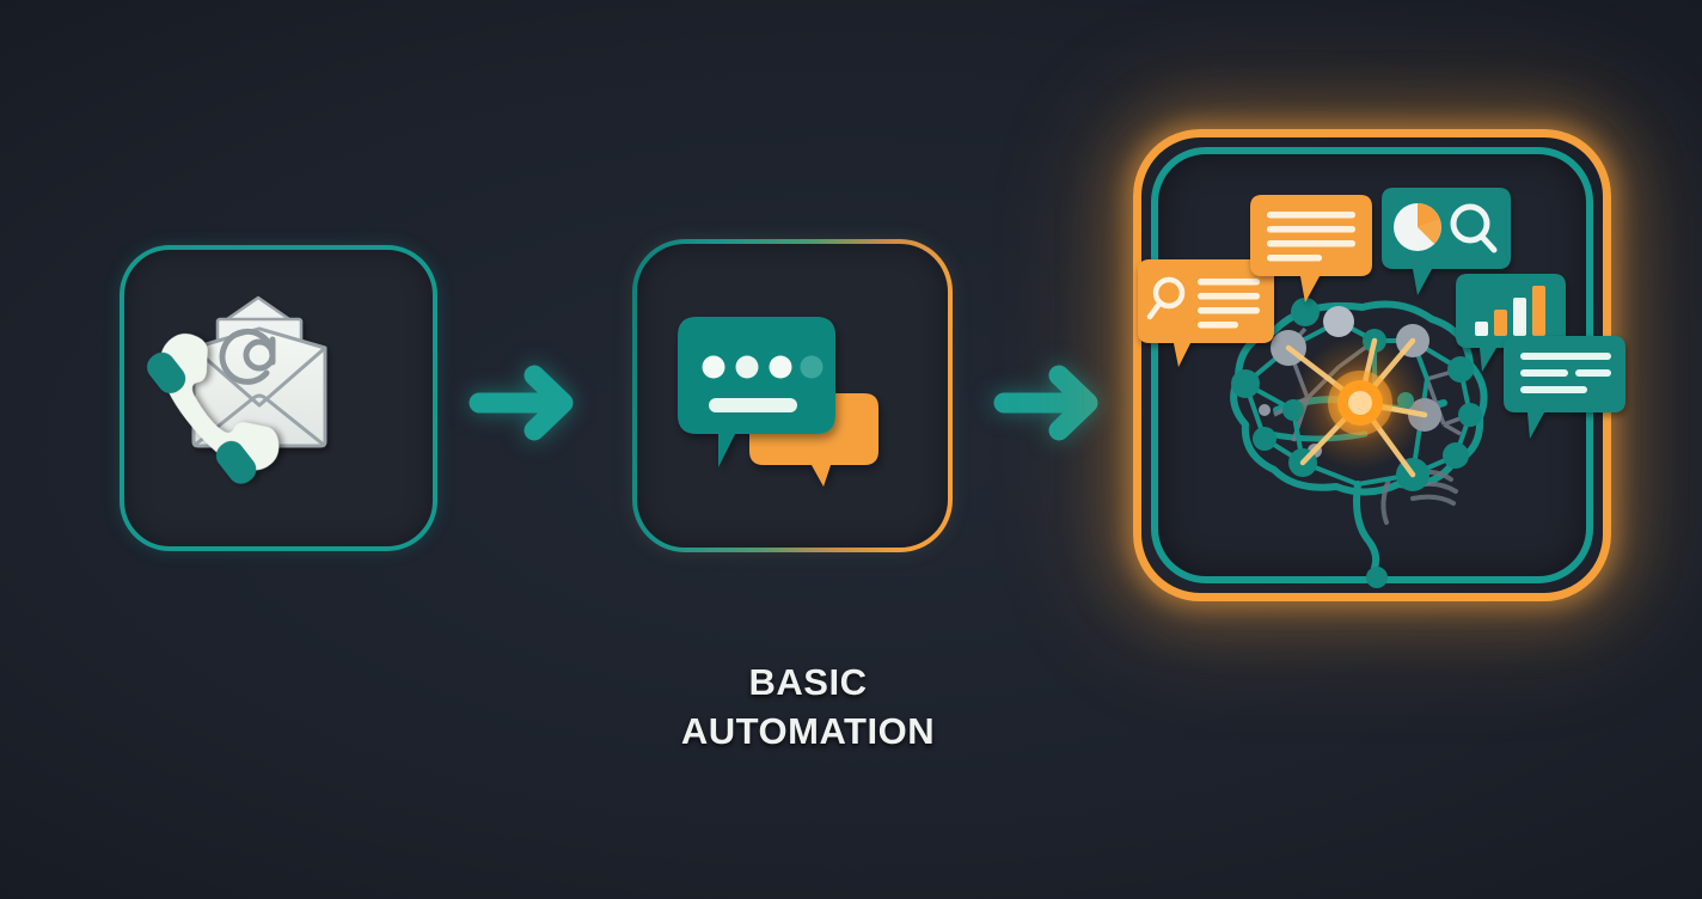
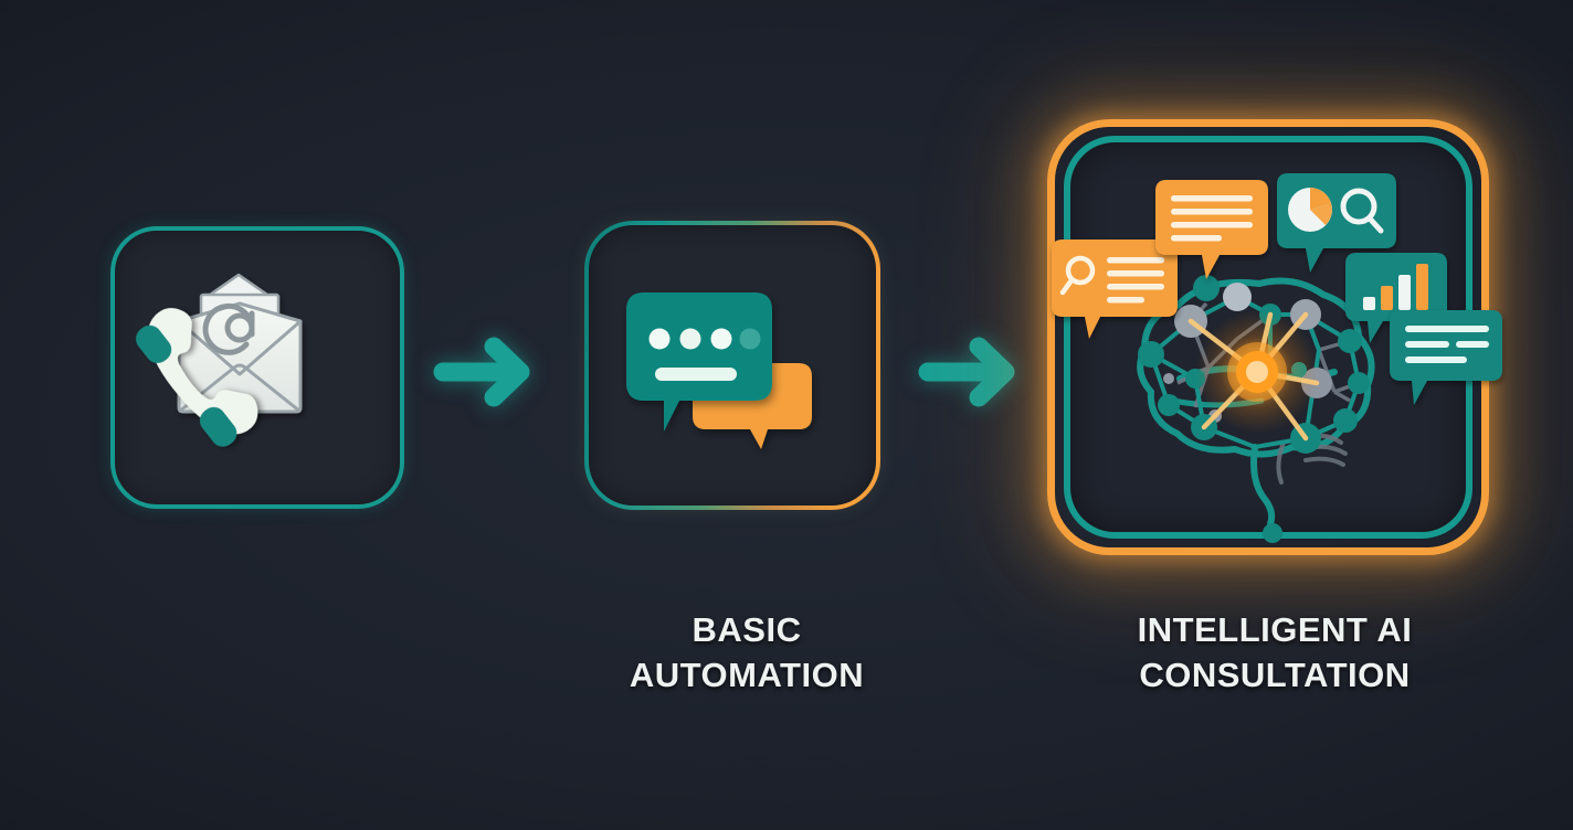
  BASIC
  AUTOMATION
+ INTELLIGENT AI
+ CONSULTATION
